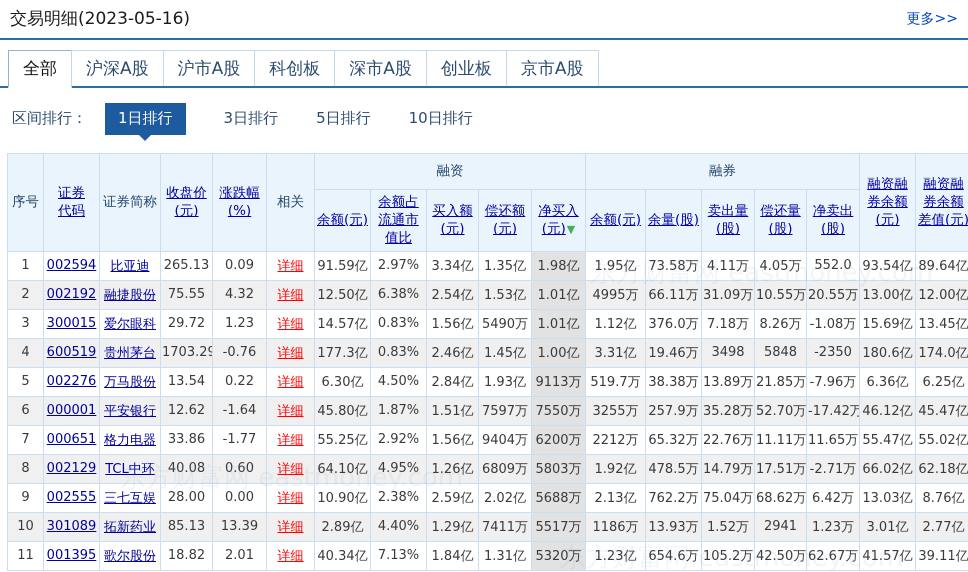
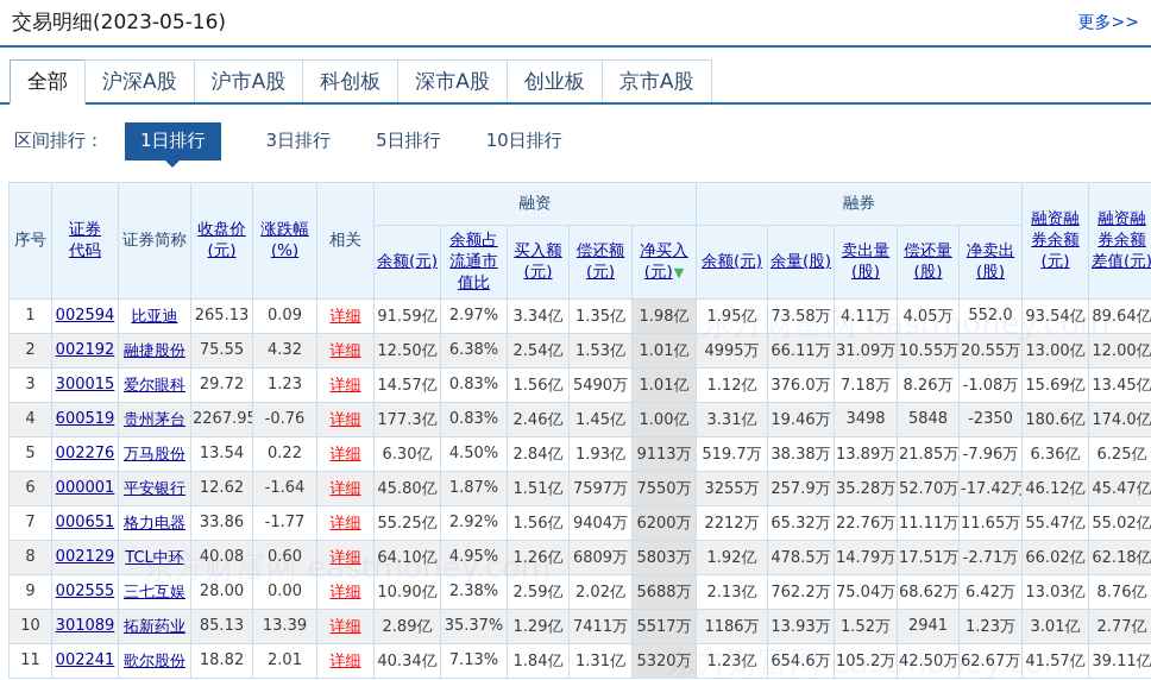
  东方财富网 eastmoney.com
  东方财富网 eastmoney.com
  东方财富网 eastmoney.com
  交易明细(2023-05-16)
  更多>>
  全部
  沪深A股
  沪市A股
  科创板
  深市A股
  创业板
  京市A股
  区间排行：
  1日排行
  3日排行
  5日排行
  10日排行
  序号	证券 代码	证券简称	收盘价 (元)	涨跌幅 (%)	相关	融资	融券	融资融 券余额 (元)	融资融 券余额 差值(元)
  余额(元)	余额占 流通市 值比	买入额 (元)	偿还额 (元)	净买入 (元)▼	余额(元)	余量(股)	卖出量 (股)	偿还量 (股)	净卖出 (股)
  1	002594	比亚迪	265.13	0.09	详细	91.59亿	2.97%	3.34亿	1.35亿	1.98亿	1.95亿	73.58万	4.11万	4.05万	552.0	93.54亿	89.64亿
  2	002192	融捷股份	75.55	4.32	详细	12.50亿	6.38%	2.54亿	1.53亿	1.01亿	4995万	66.11万	31.09万	10.55万	20.55万	13.00亿	12.00亿
  3	300015	爱尔眼科	29.72	1.23	详细	14.57亿	0.83%	1.56亿	5490万	1.01亿	1.12亿	376.0万	7.18万	8.26万	-1.08万	15.69亿	13.45亿
- 4	600519	贵州茅台	1703.29	-0.76	详细	177.3亿	0.83%	2.46亿	1.45亿	1.00亿	3.31亿	19.46万	3498	5848	-2350	180.6亿	174.0亿
+ 4	600519	贵州茅台	2267.95	-0.76	详细	177.3亿	0.83%	2.46亿	1.45亿	1.00亿	3.31亿	19.46万	3498	5848	-2350	180.6亿	174.0亿
  5	002276	万马股份	13.54	0.22	详细	6.30亿	4.50%	2.84亿	1.93亿	9113万	519.7万	38.38万	13.89万	21.85万	-7.96万	6.36亿	6.25亿
  6	000001	平安银行	12.62	-1.64	详细	45.80亿	1.87%	1.51亿	7597万	7550万	3255万	257.9万	35.28万	52.70万	-17.42万	46.12亿	45.47亿
  7	000651	格力电器	33.86	-1.77	详细	55.25亿	2.92%	1.56亿	9404万	6200万	2212万	65.32万	22.76万	11.11万	11.65万	55.47亿	55.02亿
  8	002129	TCL中环	40.08	0.60	详细	64.10亿	4.95%	1.26亿	6809万	5803万	1.92亿	478.5万	14.79万	17.51万	-2.71万	66.02亿	62.18亿
  9	002555	三七互娱	28.00	0.00	详细	10.90亿	2.38%	2.59亿	2.02亿	5688万	2.13亿	762.2万	75.04万	68.62万	6.42万	13.03亿	8.76亿
- 10	301089	拓新药业	85.13	13.39	详细	2.89亿	4.40%	1.29亿	7411万	5517万	1186万	13.93万	1.52万	2941	1.23万	3.01亿	2.77亿
+ 10	301089	拓新药业	85.13	13.39	详细	2.89亿	35.37%	1.29亿	7411万	5517万	1186万	13.93万	1.52万	2941	1.23万	3.01亿	2.77亿
- 11	001395	歌尔股份	18.82	2.01	详细	40.34亿	7.13%	1.84亿	1.31亿	5320万	1.23亿	654.6万	105.2万	42.50万	62.67万	41.57亿	39.11亿
+ 11	002241	歌尔股份	18.82	2.01	详细	40.34亿	7.13%	1.84亿	1.31亿	5320万	1.23亿	654.6万	105.2万	42.50万	62.67万	41.57亿	39.11亿
